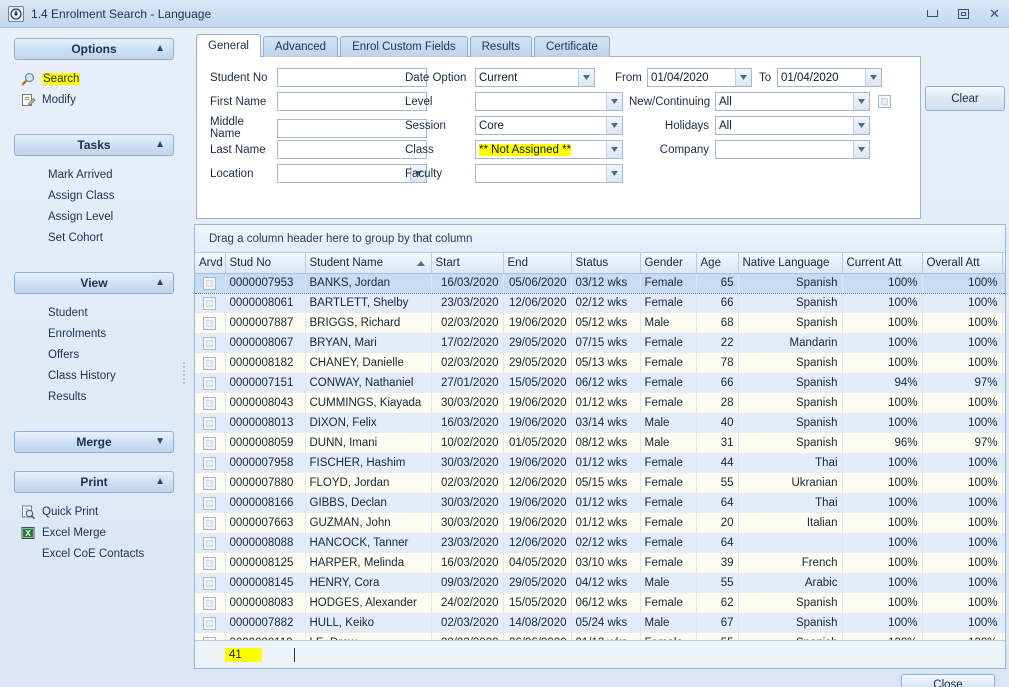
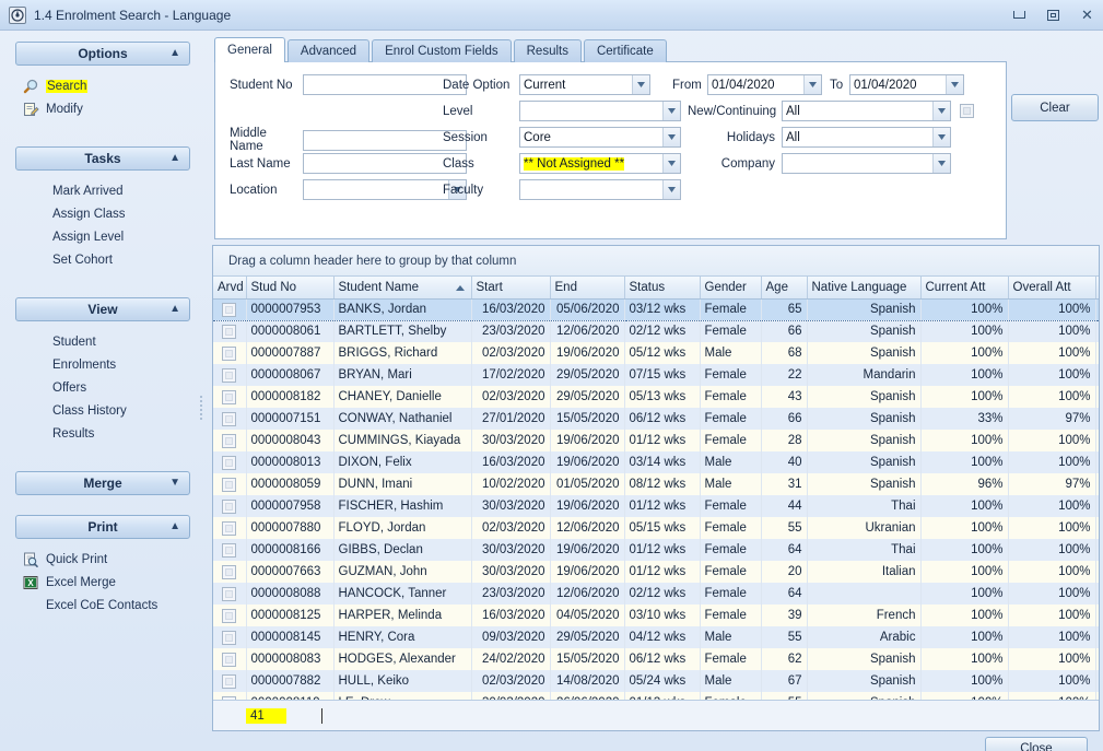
  1.4 Enrolment Search - Language
  ✕
  Options
  ▲
  Search
  Modify
  Tasks
  ▲
  Mark Arrived
  Assign Class
  Assign Level
  Set Cohort
  View
  ▲
  Student
  Enrolments
  Offers
  Class History
  Results
  Merge
  ▼
  Print
  ▲
  Quick Print
  X
  Excel Merge
  Excel CoE Contacts
  General
  Advanced
  Enrol Custom Fields
  Results
  Certificate
  Student No
- First Name
  Middle Name
  Last Name
  Location
  Date Option
  Current
  Level
  Session
  Core
  Class
  ** Not Assigned **
  Faculty
  From
  01/04/2020
  To
  01/04/2020
  New/Continuing
  All
  Holidays
  All
  Company
  Clear
  Drag a column header here to group by that column
  Arvd	Stud No	Student Name	Start	End	Status	Gender	Age	Native Language	Current Att	Overall Att
  	0000007953	BANKS, Jordan	16/03/2020	05/06/2020	03/12 wks	Female	65	Spanish	100%	100%
  	0000008061	BARTLETT, Shelby	23/03/2020	12/06/2020	02/12 wks	Female	66	Spanish	100%	100%
  	0000007887	BRIGGS, Richard	02/03/2020	19/06/2020	05/12 wks	Male	68	Spanish	100%	100%
  	0000008067	BRYAN, Mari	17/02/2020	29/05/2020	07/15 wks	Female	22	Mandarin	100%	100%
- 	0000008182	CHANEY, Danielle	02/03/2020	29/05/2020	05/13 wks	Female	78	Spanish	100%	100%
+ 	0000008182	CHANEY, Danielle	02/03/2020	29/05/2020	05/13 wks	Female	43	Spanish	100%	100%
- 	0000007151	CONWAY, Nathaniel	27/01/2020	15/05/2020	06/12 wks	Female	66	Spanish	94%	97%
+ 	0000007151	CONWAY, Nathaniel	27/01/2020	15/05/2020	06/12 wks	Female	66	Spanish	33%	97%
  	0000008043	CUMMINGS, Kiayada	30/03/2020	19/06/2020	01/12 wks	Female	28	Spanish	100%	100%
  	0000008013	DIXON, Felix	16/03/2020	19/06/2020	03/14 wks	Male	40	Spanish	100%	100%
  	0000008059	DUNN, Imani	10/02/2020	01/05/2020	08/12 wks	Male	31	Spanish	96%	97%
  	0000007958	FISCHER, Hashim	30/03/2020	19/06/2020	01/12 wks	Female	44	Thai	100%	100%
  	0000007880	FLOYD, Jordan	02/03/2020	12/06/2020	05/15 wks	Female	55	Ukranian	100%	100%
  	0000008166	GIBBS, Declan	30/03/2020	19/06/2020	01/12 wks	Female	64	Thai	100%	100%
  	0000007663	GUZMAN, John	30/03/2020	19/06/2020	01/12 wks	Female	20	Italian	100%	100%
  	0000008088	HANCOCK, Tanner	23/03/2020	12/06/2020	02/12 wks	Female	64		100%	100%
  	0000008125	HARPER, Melinda	16/03/2020	04/05/2020	03/10 wks	Female	39	French	100%	100%
  	0000008145	HENRY, Cora	09/03/2020	29/05/2020	04/12 wks	Male	55	Arabic	100%	100%
  	0000008083	HODGES, Alexander	24/02/2020	15/05/2020	06/12 wks	Female	62	Spanish	100%	100%
  	0000007882	HULL, Keiko	02/03/2020	14/08/2020	05/24 wks	Male	67	Spanish	100%	100%
  41
  Close
